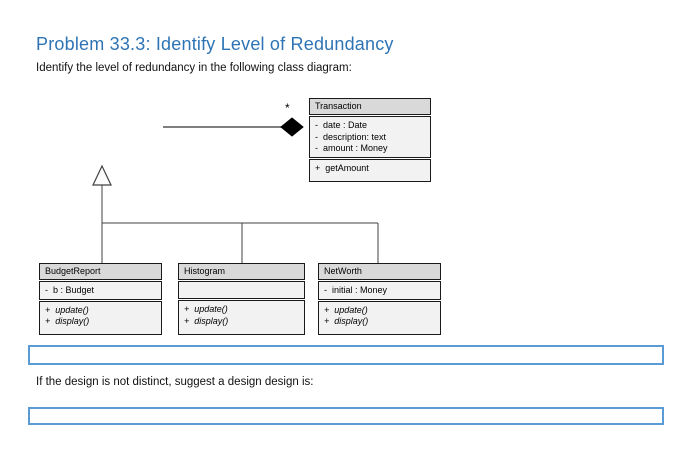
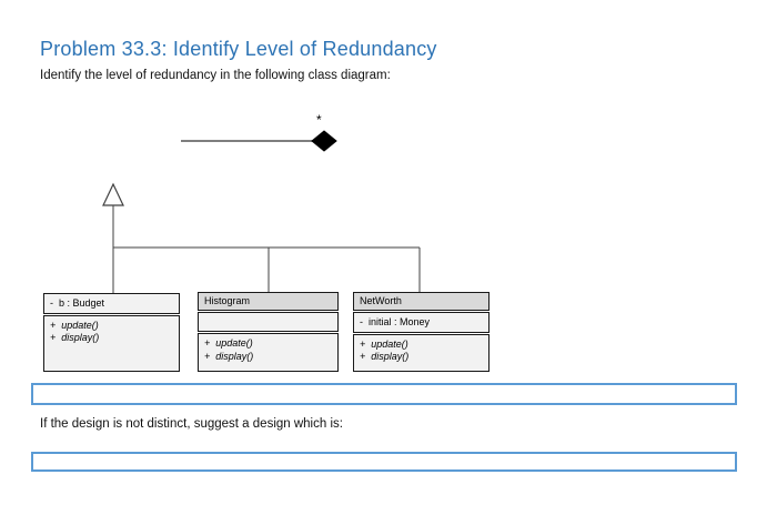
  Problem 33.3: Identify Level of Redundancy
  Identify the level of redundancy in the following class diagram:
  *
- Transaction
- - date : Date
- - description: text
- - amount : Money
- + getAmount
- BudgetReport
  - b : Budget
  + update()
  + display()
  Histogram
  + update()
  + display()
  NetWorth
  - initial : Money
  + update()
  + display()
- If the design is not distinct, suggest a design design is:
+ If the design is not distinct, suggest a design which is:
